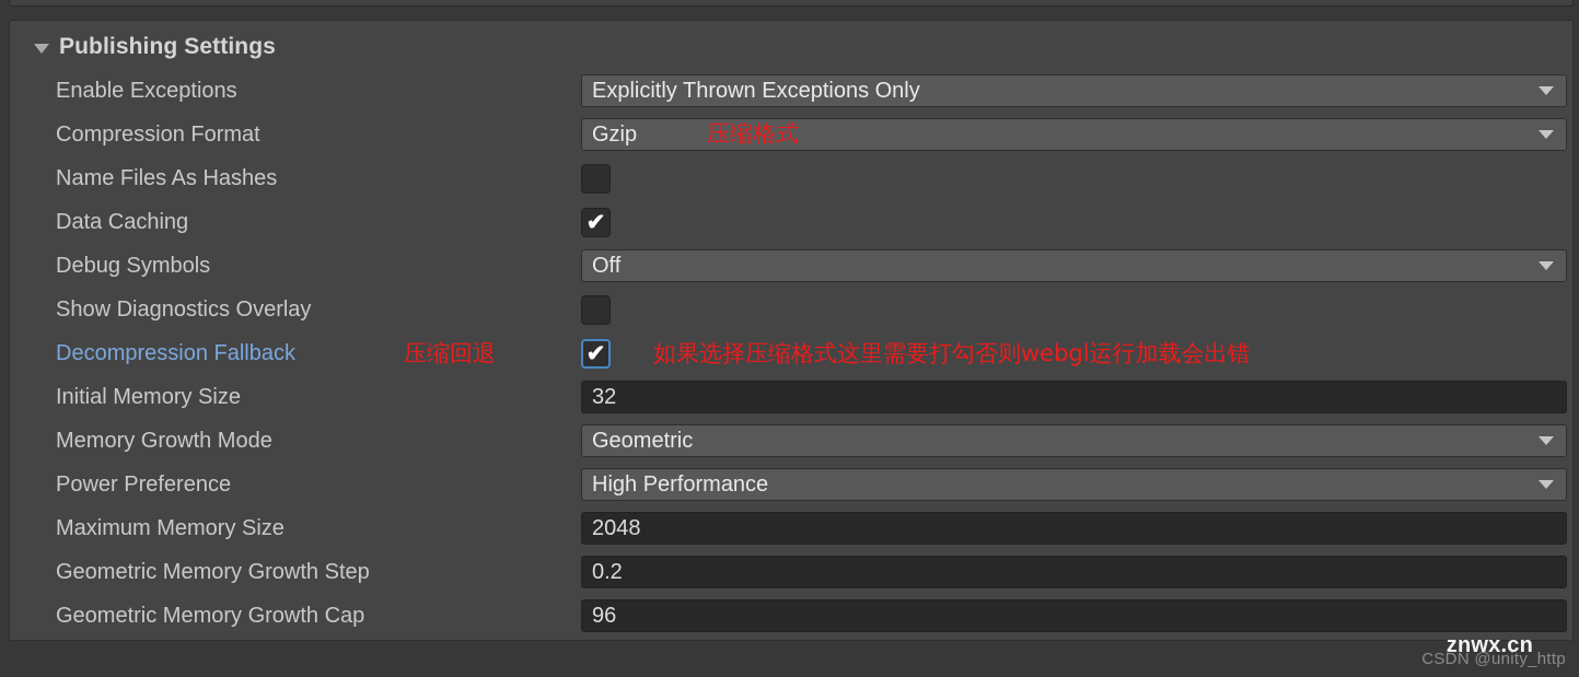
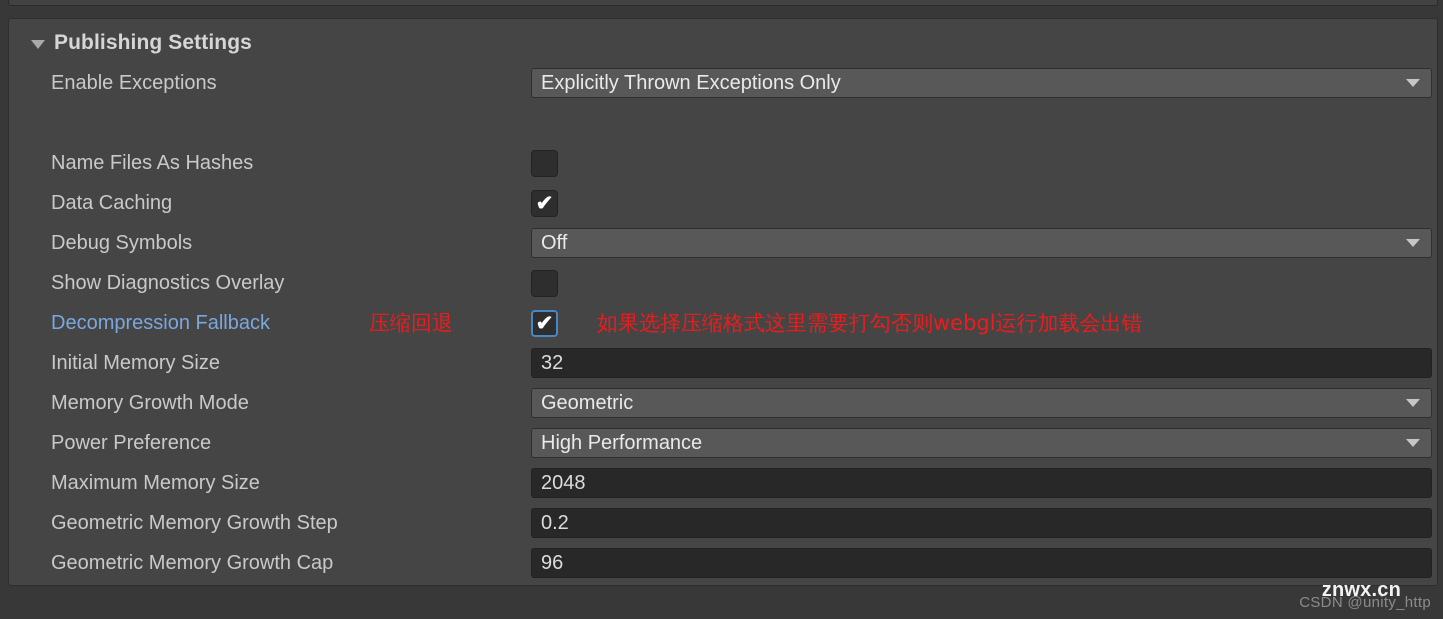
  Publishing Settings
  Enable Exceptions
  Explicitly Thrown Exceptions Only
- Compression Format
- Gzip
- 压缩格式
  Name Files As Hashes
  Data Caching
  ✔
  Debug Symbols
  Off
  Show Diagnostics Overlay
  Decompression Fallback
  压缩回退
  ✔
  如果选择压缩格式这里需要打勾否则webgl运行加载会出错
  Initial Memory Size
  32
  Memory Growth Mode
  Geometric
  Power Preference
  High Performance
  Maximum Memory Size
  2048
  Geometric Memory Growth Step
  0.2
  Geometric Memory Growth Cap
  96
  CSDN @unity_http
  znwx.cn
